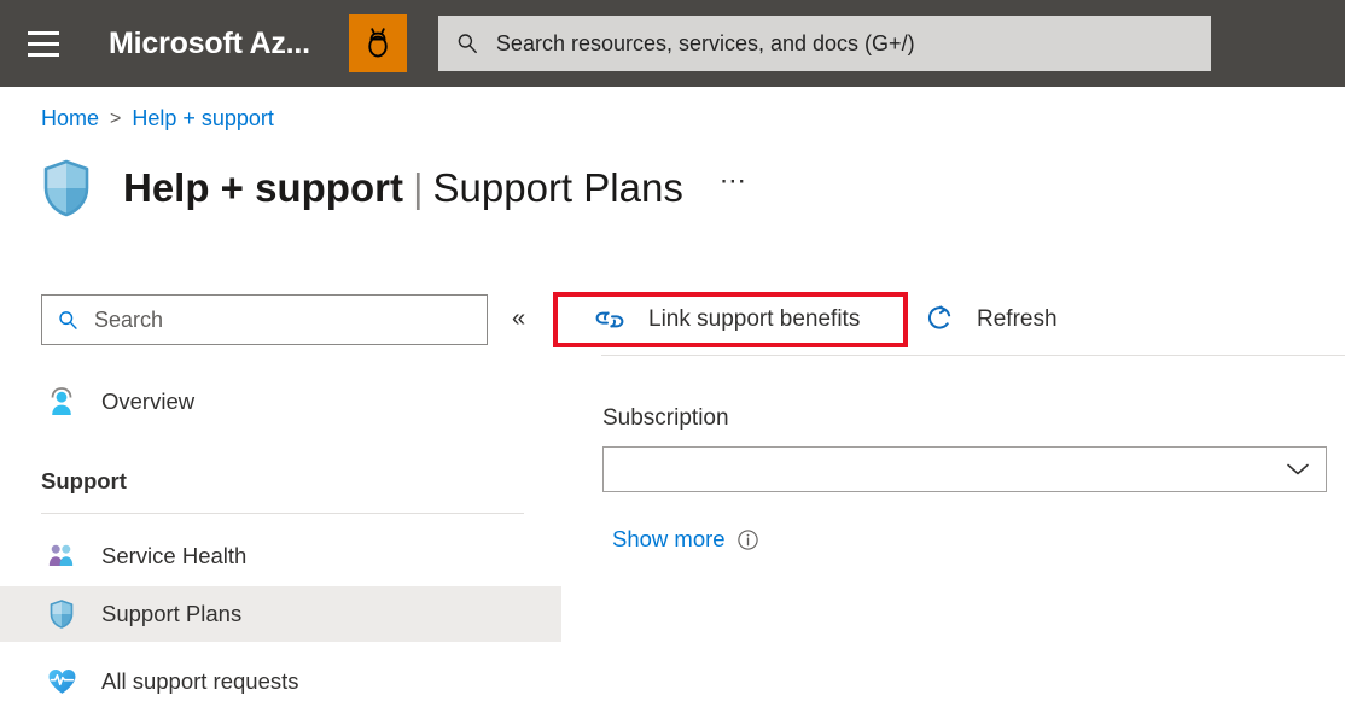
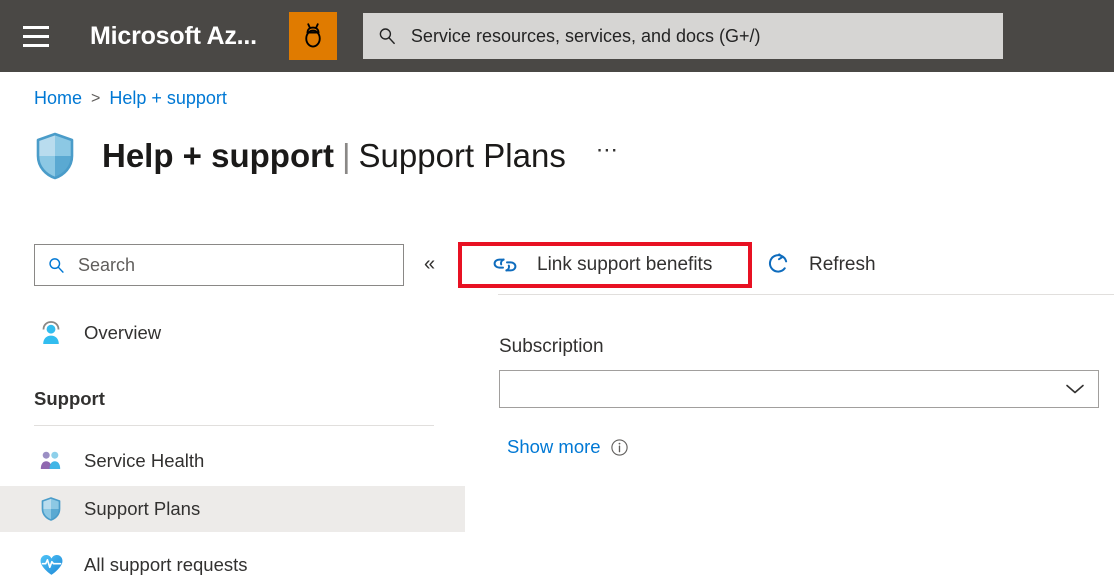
  Microsoft Az...
- Search resources, services, and docs (G+/)
+ Service resources, services, and docs (G+/)
  Home
  >
  Help + support
  Help + support
  |
  Support Plans
  ⋯
  Search
  «
  Overview
  Support
  Service Health
  Support Plans
  All support requests
  Link support benefits
  Refresh
  Subscription
  Show more
